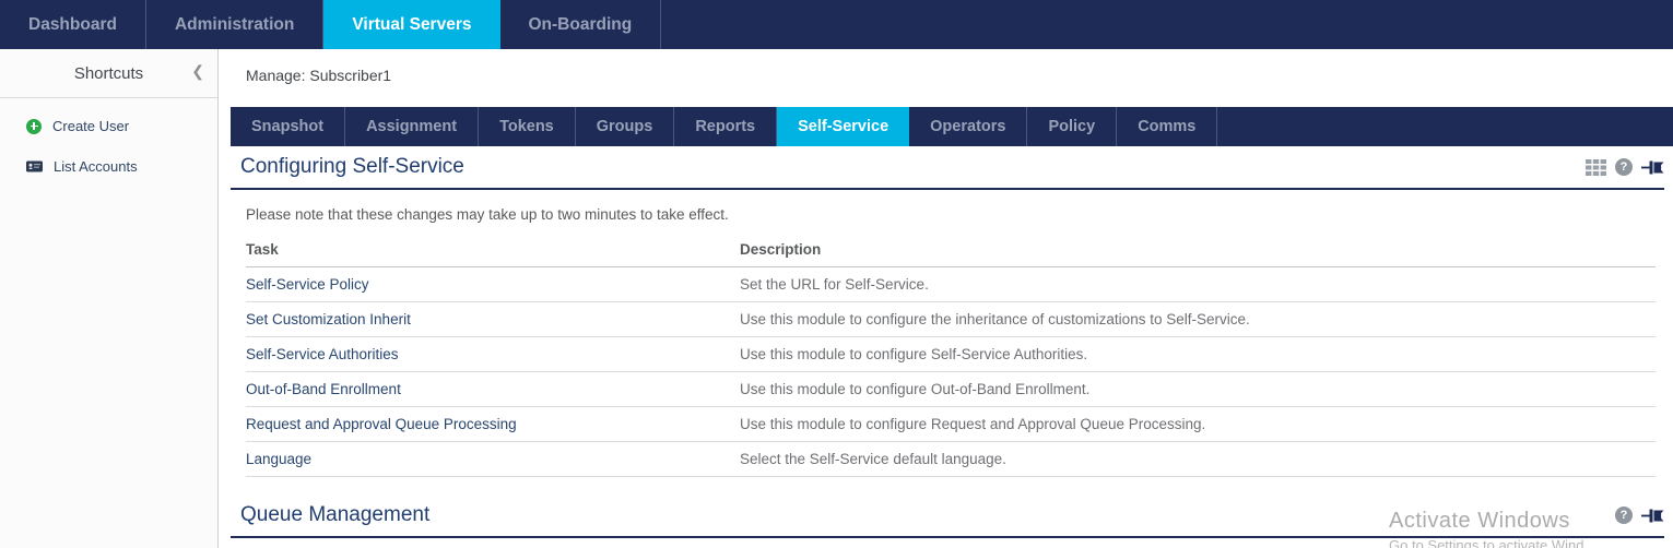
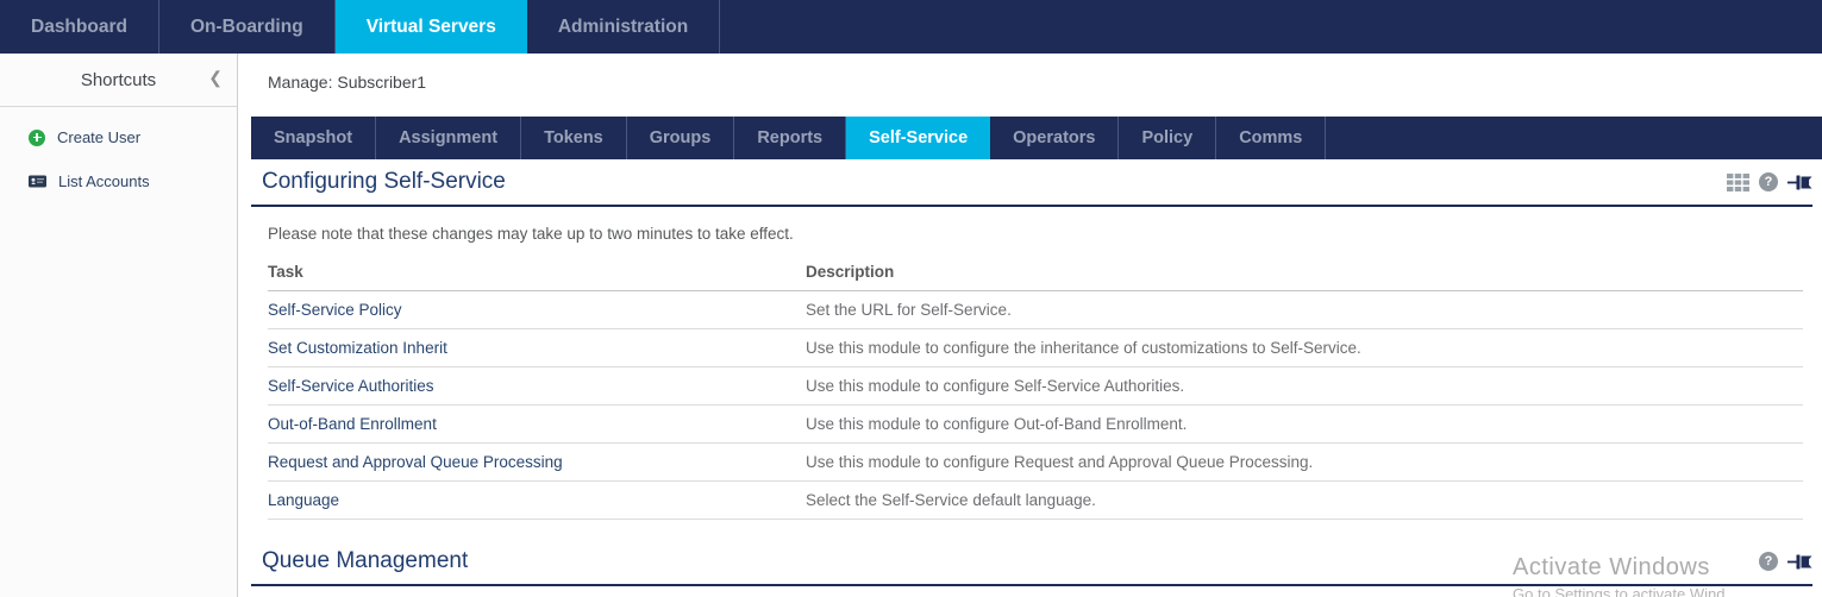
  Dashboard
- Administration
+ On-Boarding
  Virtual Servers
- On-Boarding
+ Administration
  Shortcuts
  ❮
  Create User
  List Accounts
  Manage: Subscriber1
  Snapshot
  Assignment
  Tokens
  Groups
  Reports
  Self-Service
  Operators
  Policy
  Comms
  Configuring Self-Service
  ?
  Please note that these changes may take up to two minutes to take effect.
  Task	Description
  Self-Service Policy	Set the URL for Self-Service.
  Set Customization Inherit	Use this module to configure the inheritance of customizations to Self-Service.
  Self-Service Authorities	Use this module to configure Self-Service Authorities.
  Out-of-Band Enrollment	Use this module to configure Out-of-Band Enrollment.
  Request and Approval Queue Processing	Use this module to configure Request and Approval Queue Processing.
  Language	Select the Self-Service default language.
  Queue Management
  ?
  Activate Windows
  Go to Settings to activate Wind
